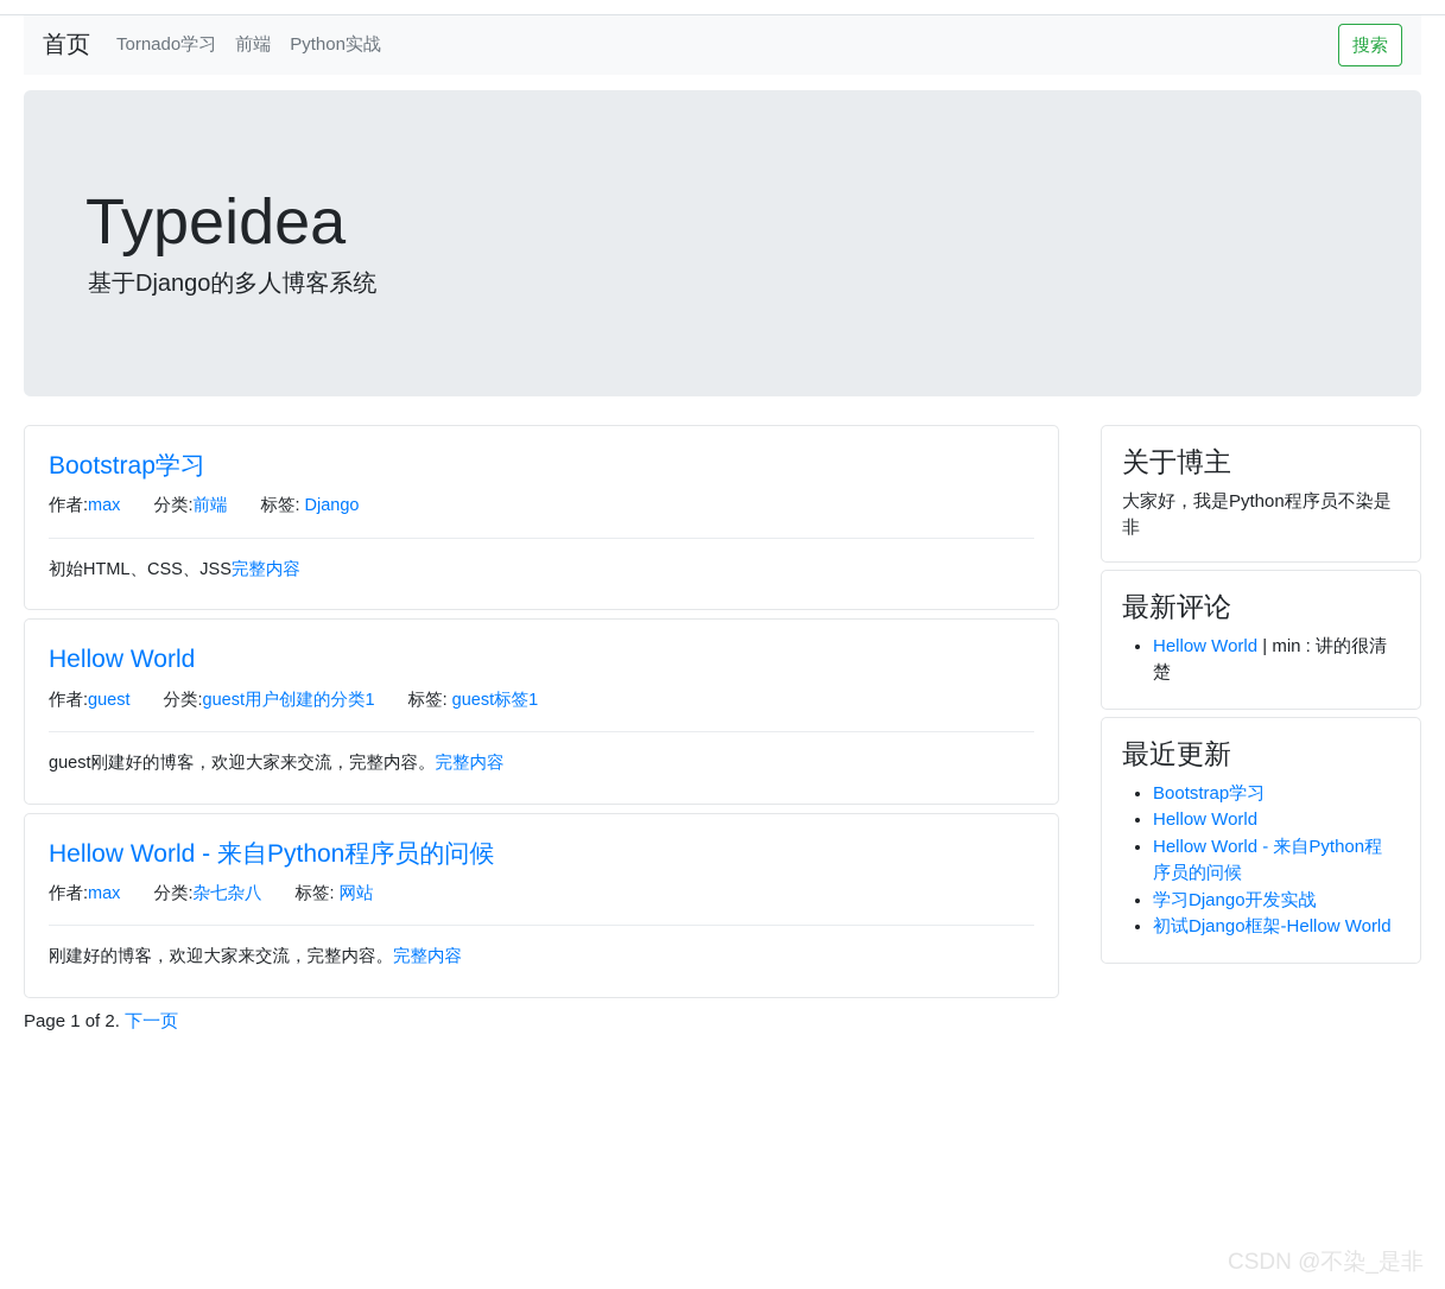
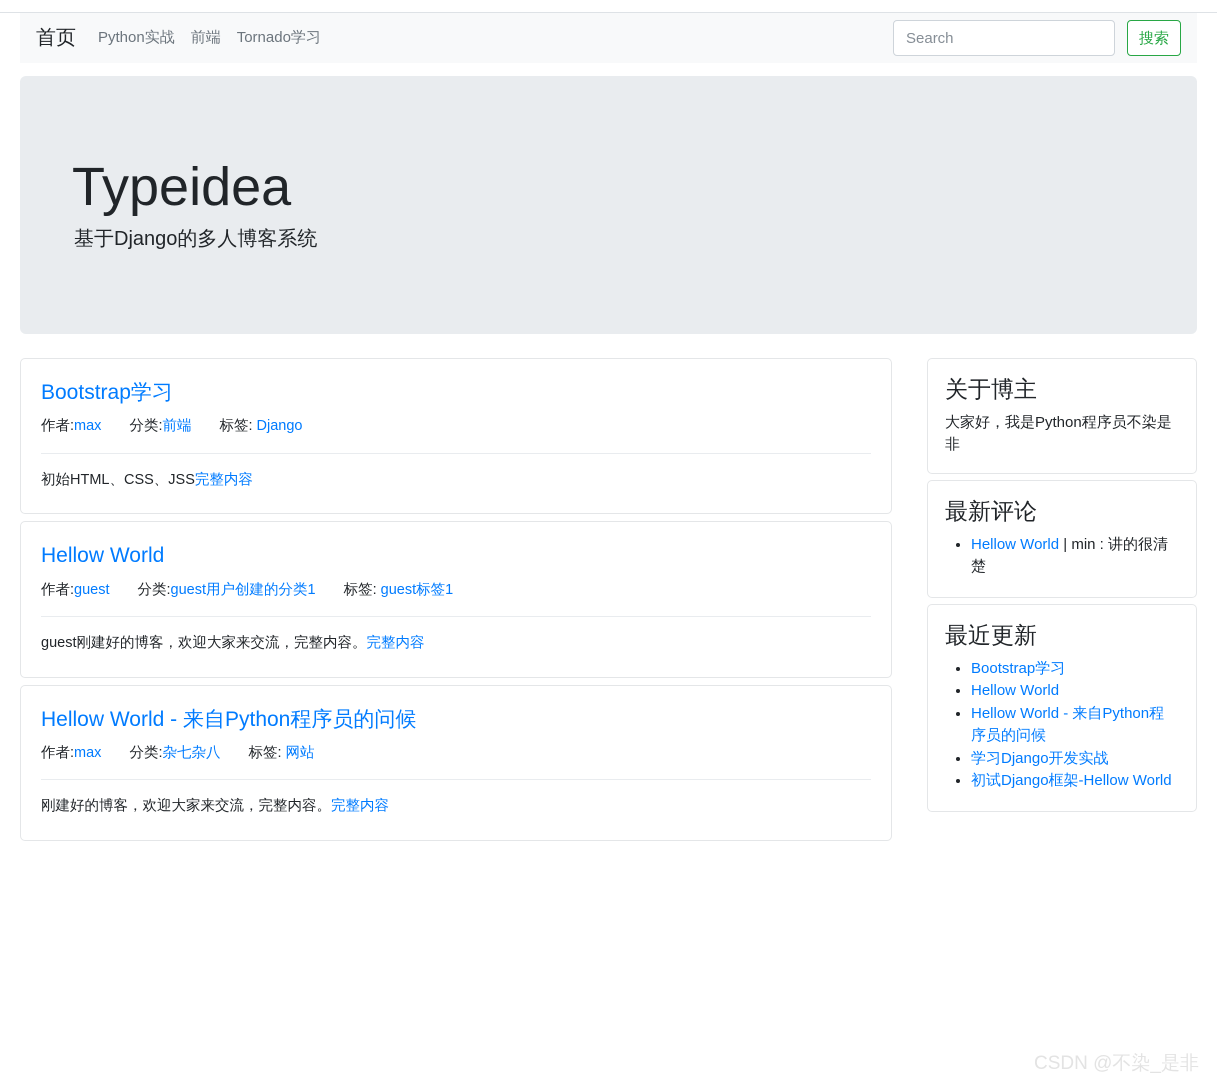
  首页
- Tornado学习
+ Python实战
  前端
- Python实战
+ Tornado学习
+ Search
  搜索
  Typeidea
  基于Django的多人博客系统
  Bootstrap学习
  作者:max
  分类:前端
  标签: Django
  初始HTML、CSS、JSS完整内容
  Hellow World
  作者:guest
  分类:guest用户创建的分类1
  标签: guest标签1
  guest刚建好的博客，欢迎大家来交流，完整内容。完整内容
  Hellow World - 来自Python程序员的问候
  作者:max
  分类:杂七杂八
  标签: 网站
  刚建好的博客，欢迎大家来交流，完整内容。完整内容
- Page 1 of 2. 下一页
  关于博主
  大家好，我是Python程序员不染是非
  最新评论
  Hellow World | min : 讲的很清楚
  最近更新
  Bootstrap学习
  Hellow World
  Hellow World - 来自Python程序员的问候
  学习Django开发实战
  初试Django框架-Hellow World
  CSDN @不染_是非
